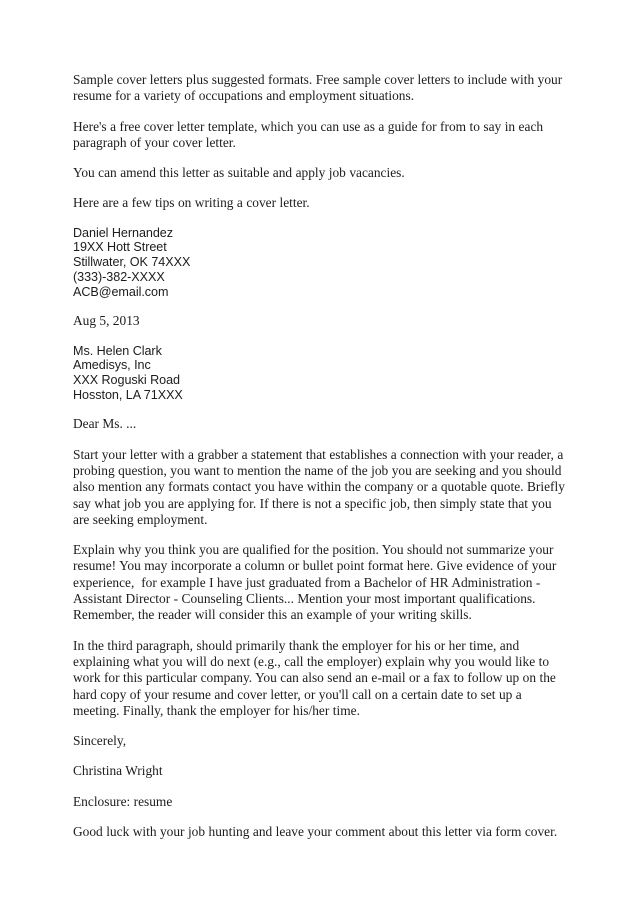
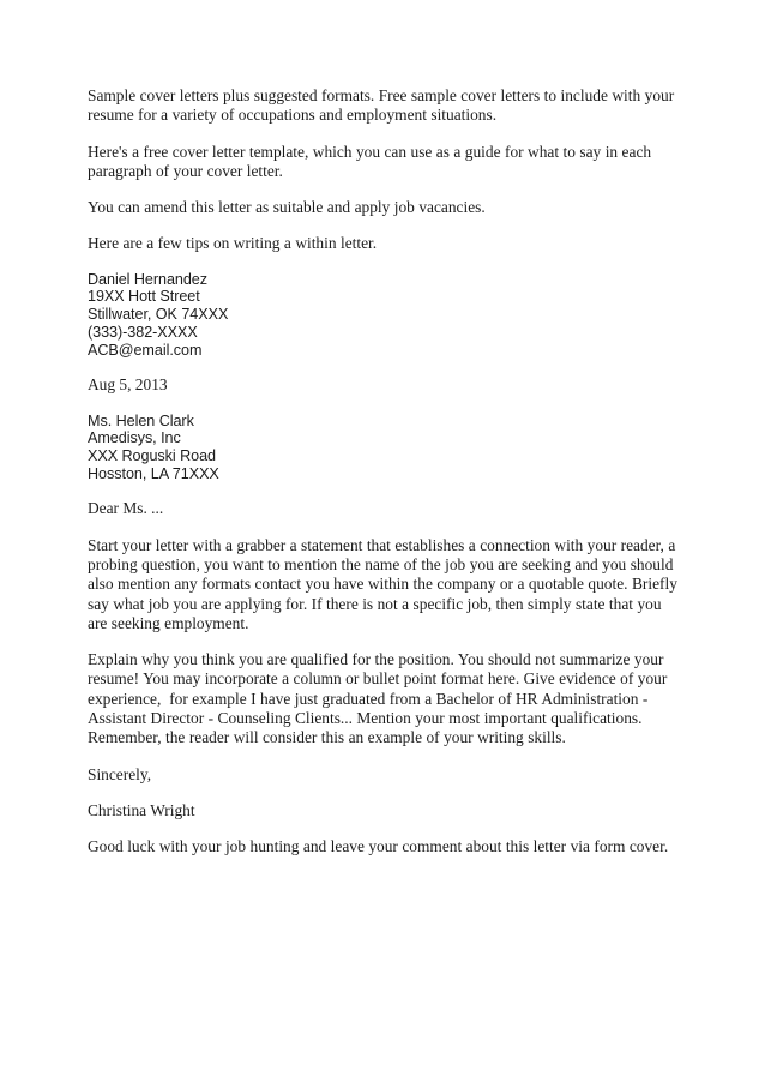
  Sample cover letters plus suggested formats. Free sample cover letters to include with your resume for a variety of occupations and employment situations.
- Here's a free cover letter template, which you can use as a guide for from to say in each paragraph of your cover letter.
+ Here's a free cover letter template, which you can use as a guide for what to say in each paragraph of your cover letter.
  You can amend this letter as suitable and apply job vacancies.
- Here are a few tips on writing a cover letter.
+ Here are a few tips on writing a within letter.
  Daniel Hernandez
  19XX Hott Street
  Stillwater, OK 74XXX
  (333)-382-XXXX
  ACB@email.com
  Aug 5, 2013
  Ms. Helen Clark
  Amedisys, Inc
  XXX Roguski Road
  Hosston, LA 71XXX
  Dear Ms. ...
  Start your letter with a grabber a statement that establishes a connection with your reader, a probing question, you want to mention the name of the job you are seeking and you should also mention any formats contact you have within the company or a quotable quote. Briefly say what job you are applying for. If there is not a specific job, then simply state that you are seeking employment.
  Explain why you think you are qualified for the position. You should not summarize your resume! You may incorporate a column or bullet point format here. Give evidence of your experience, for example I have just graduated from a Bachelor of HR Administration - Assistant Director - Counseling Clients... Mention your most important qualifications. Remember, the reader will consider this an example of your writing skills.
- In the third paragraph, should primarily thank the employer for his or her time, and explaining what you will do next (e.g., call the employer) explain why you would like to work for this particular company. You can also send an e-mail or a fax to follow up on the hard copy of your resume and cover letter, or you'll call on a certain date to set up a meeting. Finally, thank the employer for his/her time.
  Sincerely,
  Christina Wright
- Enclosure: resume
  Good luck with your job hunting and leave your comment about this letter via form cover.
